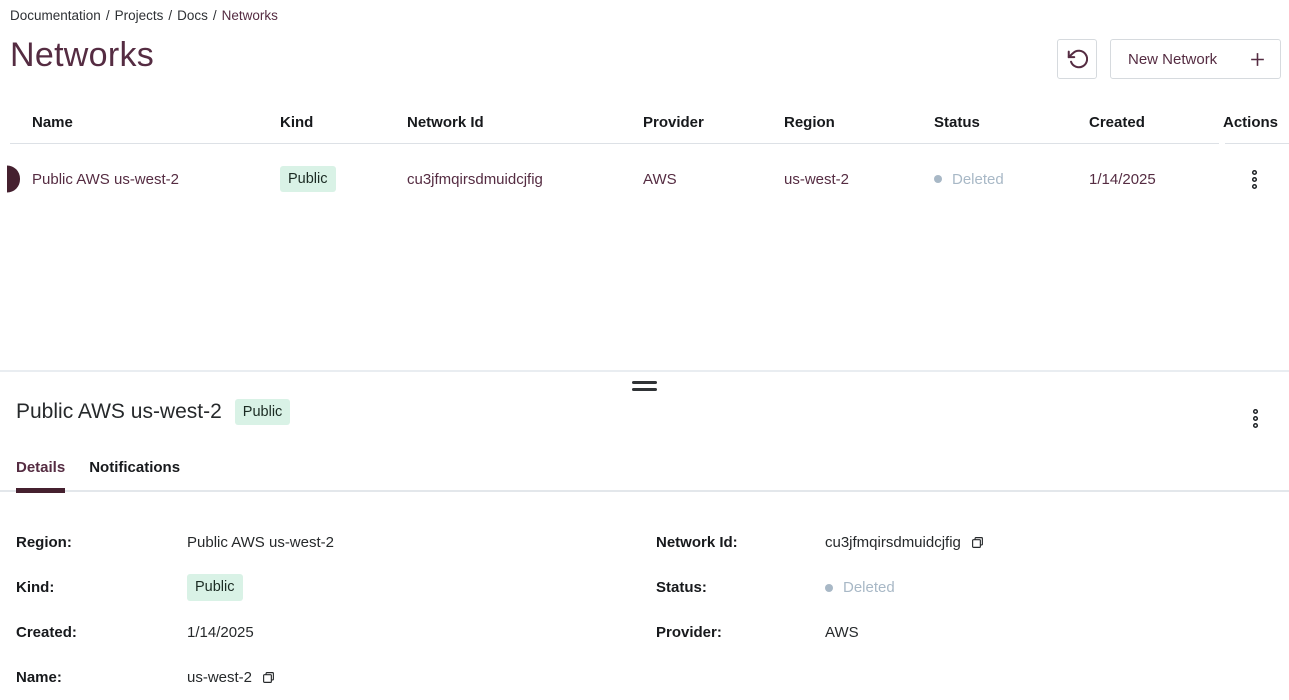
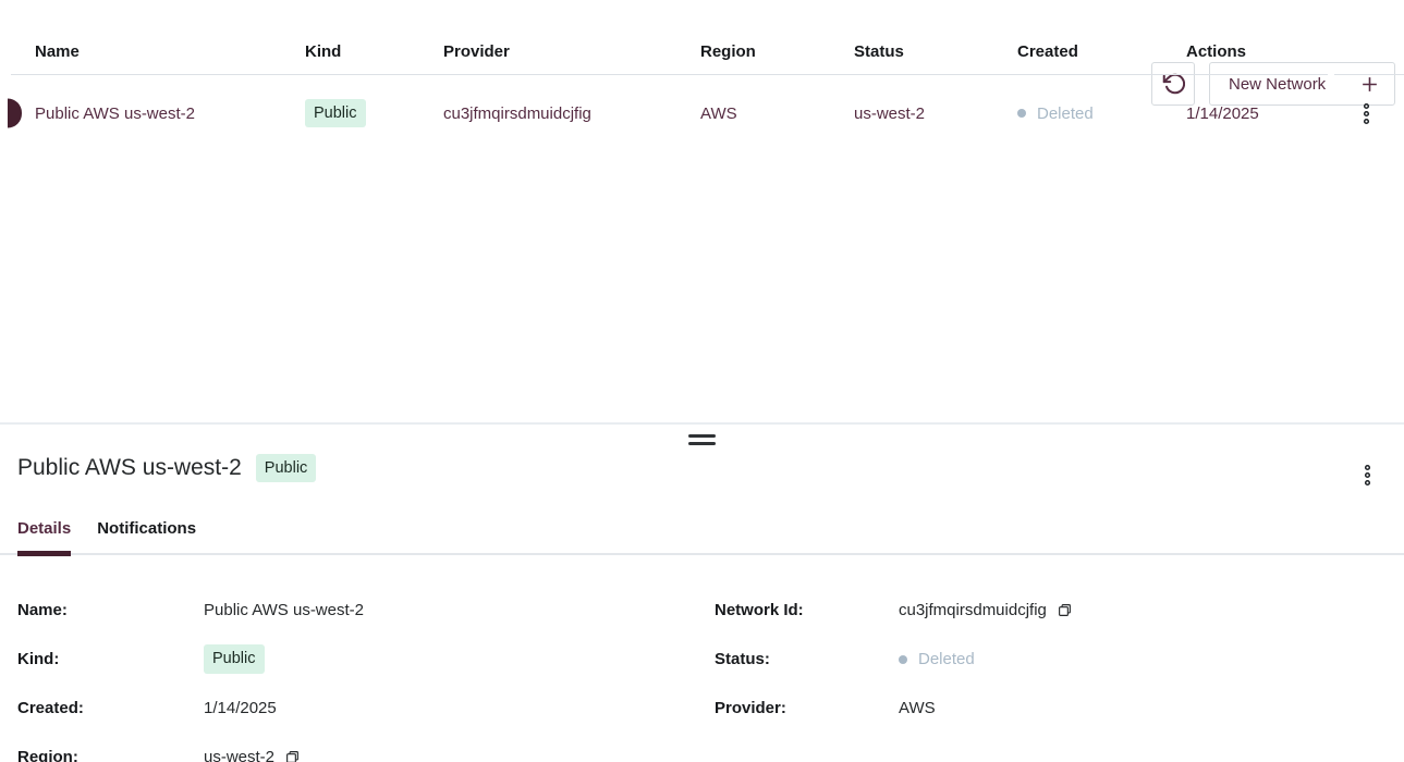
- Documentation / Projects / Docs / Networks
- Networks
  New Network
  Name
  Kind
- Network Id
  Provider
  Region
  Status
  Created
  Actions
  Public AWS us-west-2
  Public
  cu3jfmqirsdmuidcjfig
  AWS
  us-west-2
  Deleted
  1/14/2025
  Public AWS us-west-2
  Public
  Details
  Notifications
- Region:
+ Name:
  Public AWS us-west-2
  Network Id:
  cu3jfmqirsdmuidcjfig
  Kind:
  Public
  Status:
  Deleted
  Created:
  1/14/2025
  Provider:
  AWS
- Name:
+ Region:
  us-west-2
